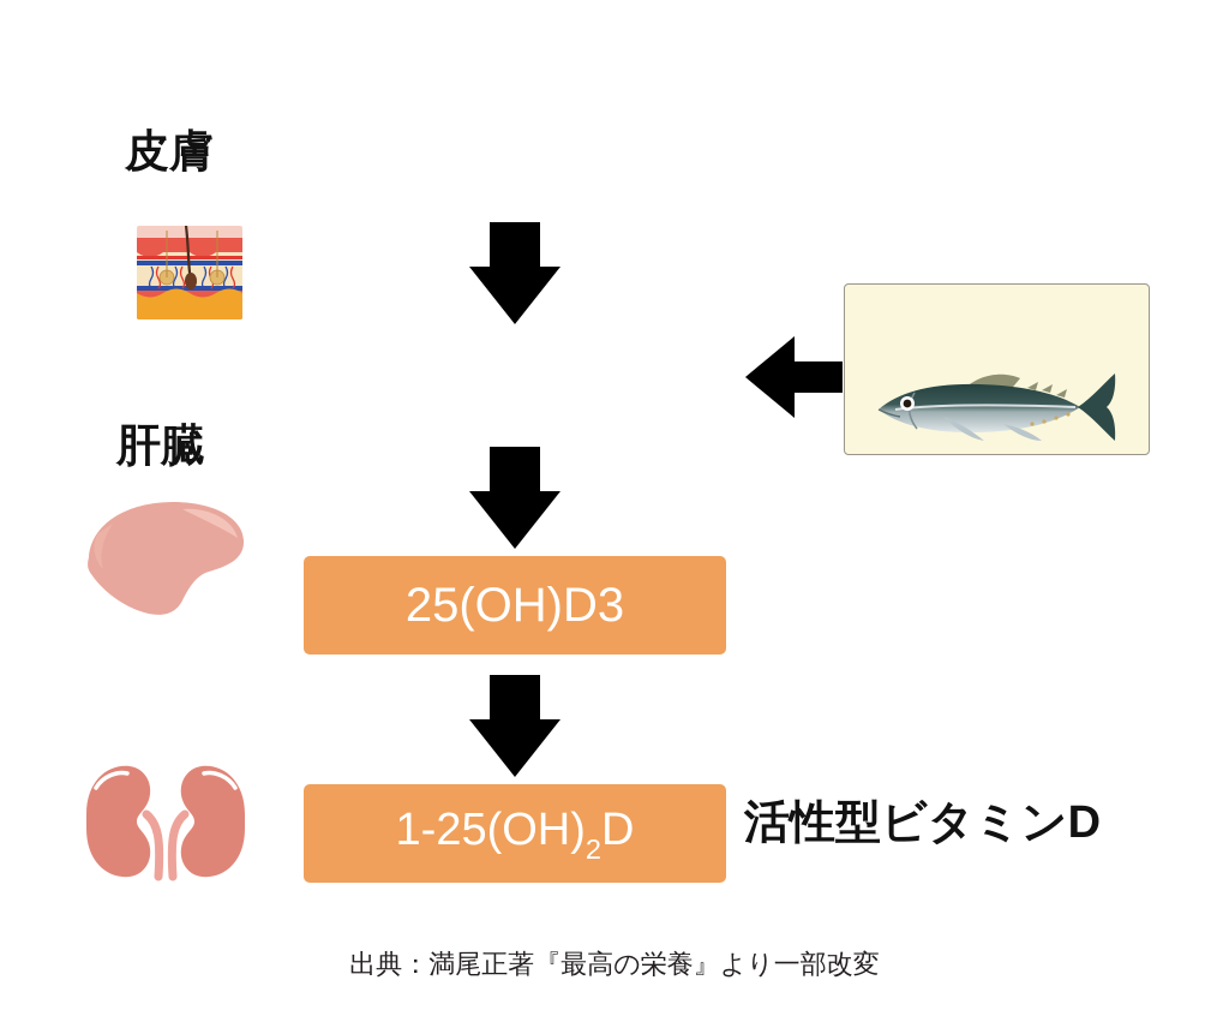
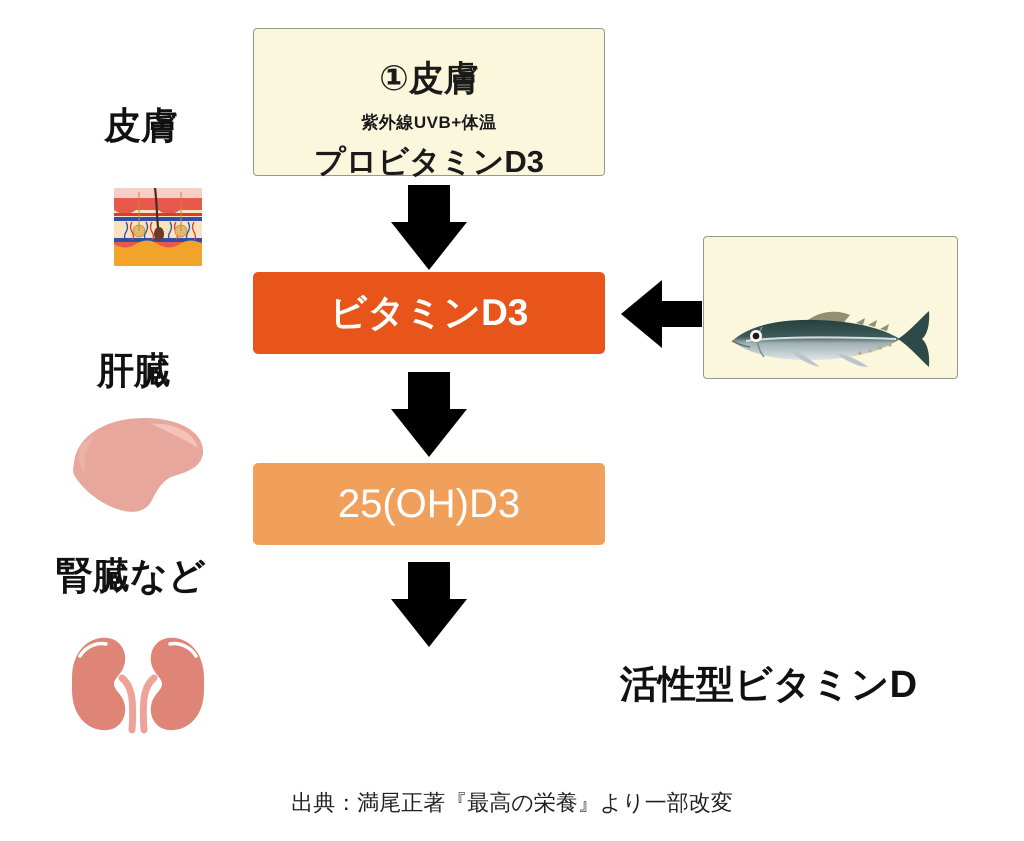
  皮膚
  肝臓
+ 腎臓など
+ ①皮膚
+ 紫外線UVB+体温
+ プロビタミンD3
+ ビタミンD3
  25(OH)D3
- 1-25(OH)2D
  活性型ビタミンD
  出典：満尾正著『最高の栄養』より一部改変
